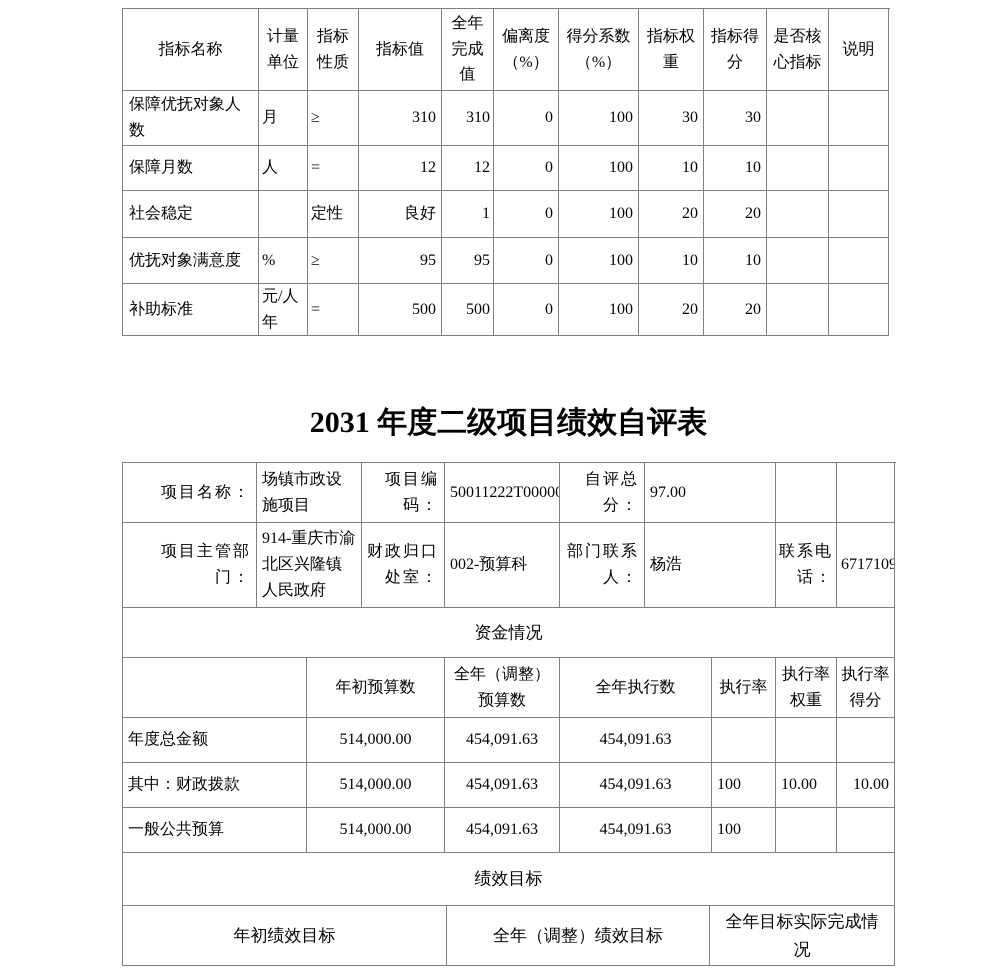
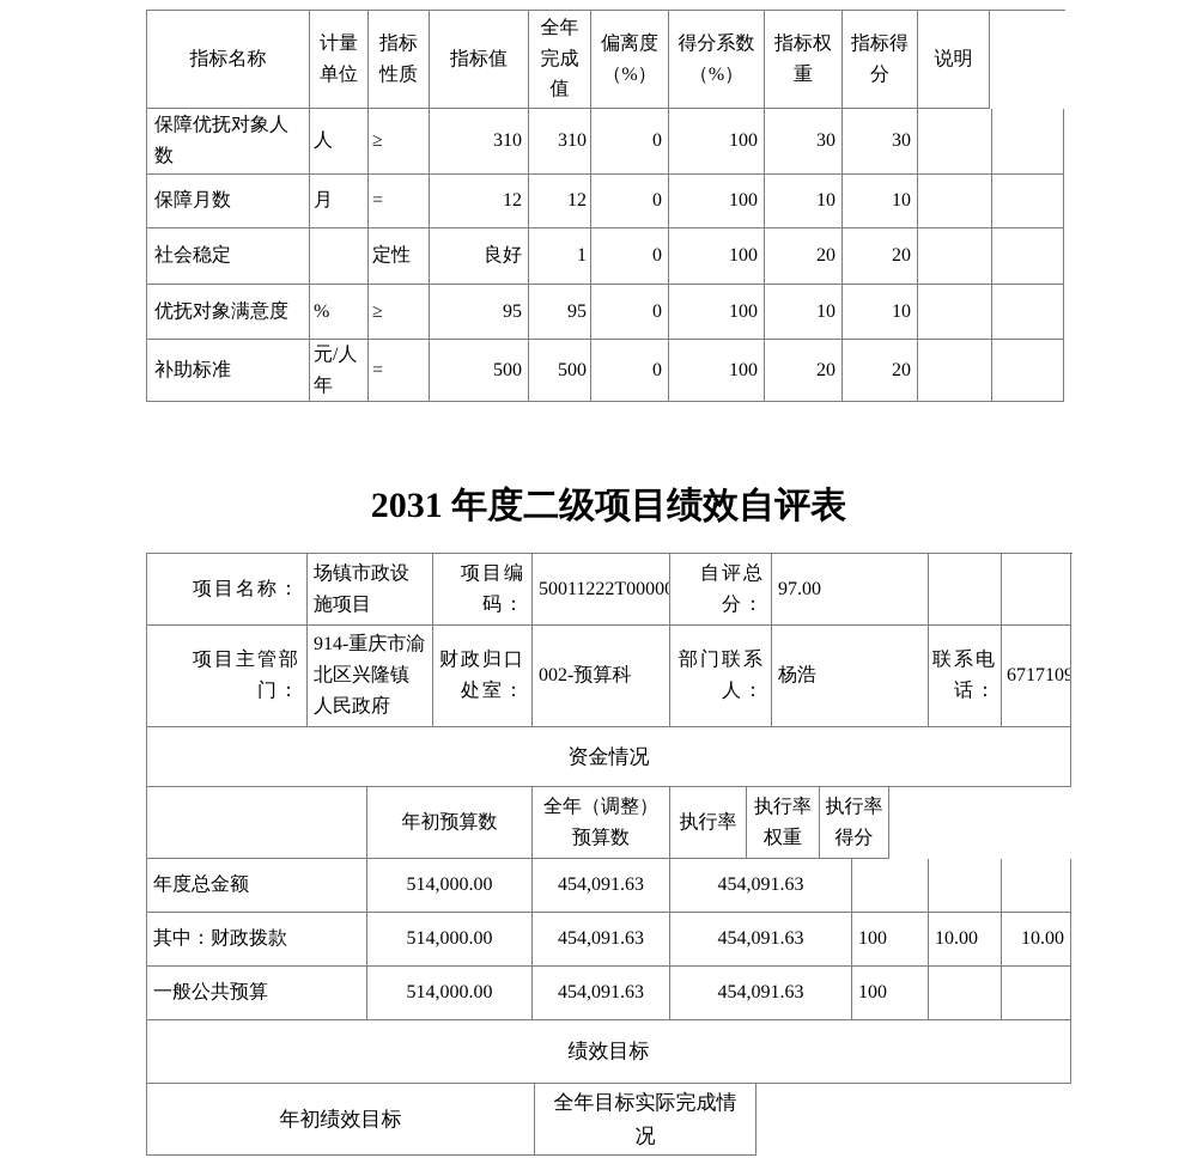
  指标名称
  计量单位
  指标性质
  指标值
  全年完成值
  偏离度（%）
  得分系数（%）
  指标权重
  指标得分
- 是否核心指标
  说明
  保障优抚对象人数
- 月
+ 人
  ≥
  310
  310
  0
  100
  30
  30
  保障月数
- 人
+ 月
  =
  12
  12
  0
  100
  10
  10
  社会稳定
  定性
  良好
  1
  0
  100
  20
  20
  优抚对象满意度
  %
  ≥
  95
  95
  0
  100
  10
  10
  补助标准
  元/人年
  =
  500
  500
  0
  100
  20
  20
  2031 年度二级项目绩效自评表
  项目名称：
  场镇市政设施项目
  项目编码：
  自评总分：
  97.00
  项目主管部门：
  914-重庆市渝北区兴隆镇人民政府
  财政归口处室：
  002-预算科
  部门联系人：
  杨浩
  联系电话：
  6717109
  资金情况
  年初预算数
  全年（调整）预算数
- 全年执行数
  执行率
  执行率权重
  执行率得分
  年度总金额
  514,000.00
  454,091.63
  454,091.63
  其中：财政拨款
  514,000.00
  454,091.63
  454,091.63
  100
  10.00
  10.00
  一般公共预算
  514,000.00
  454,091.63
  454,091.63
  100
  绩效目标
  年初绩效目标
- 全年（调整）绩效目标
  全年目标实际完成情况
